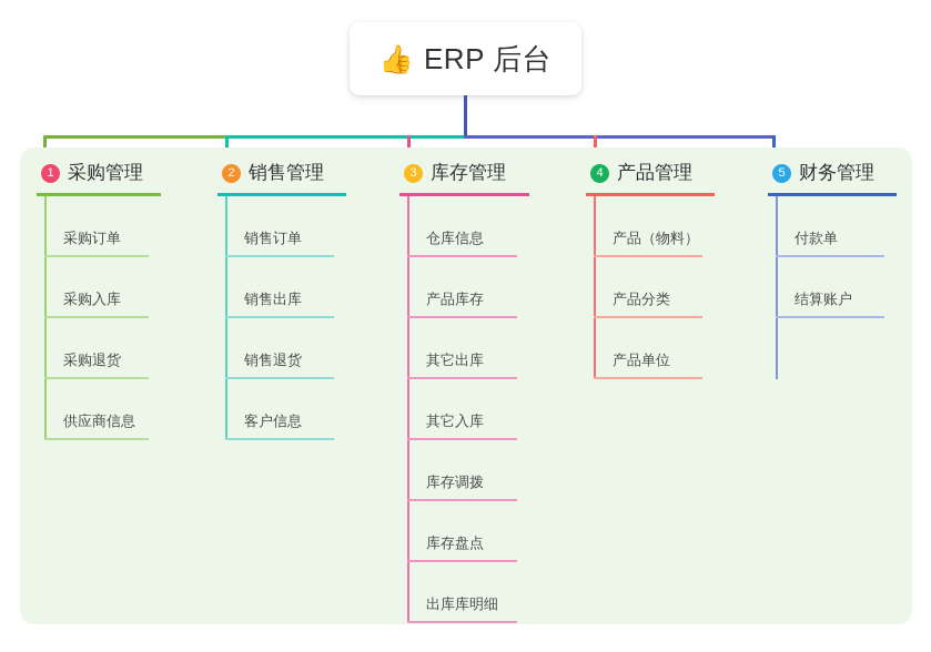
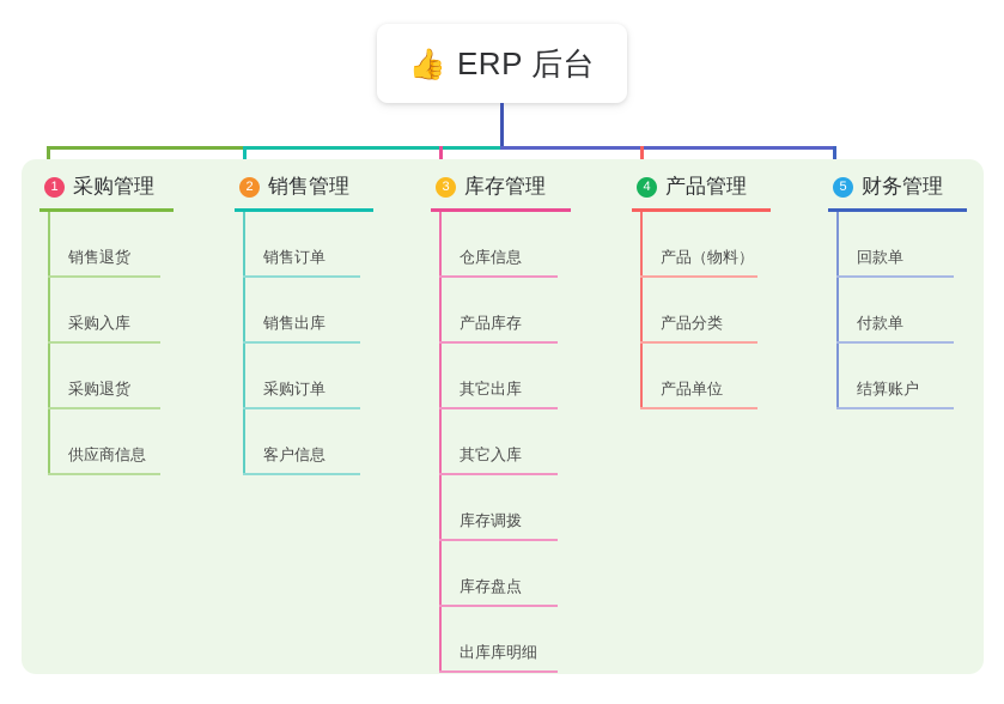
  👍
  ERP 后台
  1
  采购管理
- 采购订单
+ 销售退货
  采购入库
  采购退货
  供应商信息
  2
  销售管理
  销售订单
  销售出库
- 销售退货
+ 采购订单
  客户信息
  3
  库存管理
  仓库信息
  产品库存
  其它出库
  其它入库
  库存调拨
  库存盘点
  出库库明细
  4
  产品管理
  产品（物料）
  产品分类
  产品单位
  5
  财务管理
+ 回款单
  付款单
  结算账户
